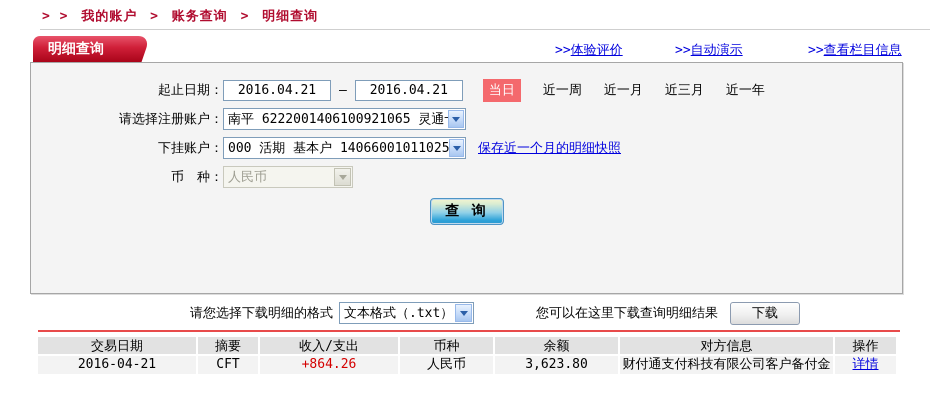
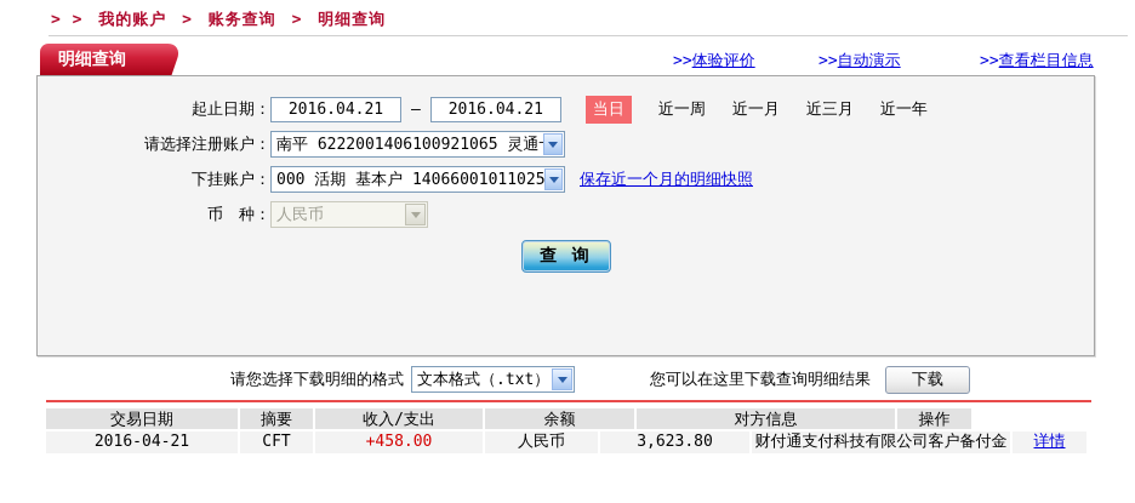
  > > 我的账户 > 账务查询 > 明细查询
  明细查询
  >>体验评价
  >>自动演示
  >>查看栏目信息
  起止日期：
  2016.04.21
  —
  2016.04.21
  当日
  近一周
  近一月
  近三月
  近一年
  请选择注册账户：
  南平 6222001406100921065 灵通
  下挂账户：
  000 活期 基本户 14066001011025
  保存近一个月的明细快照
  币 种：
  人民币
  查 询
  请您选择下载明细的格式
  文本格式（.txt）
  您可以在这里下载查询明细结果
  下载
  交易日期
  摘要
  收入/支出
- 币种
  余额
  对方信息
  操作
  2016-04-21
  CFT
- +864.26
+ +458.00
  人民币
  3,623.80
  财付通支付科技有限公司客户备付金
  详情
